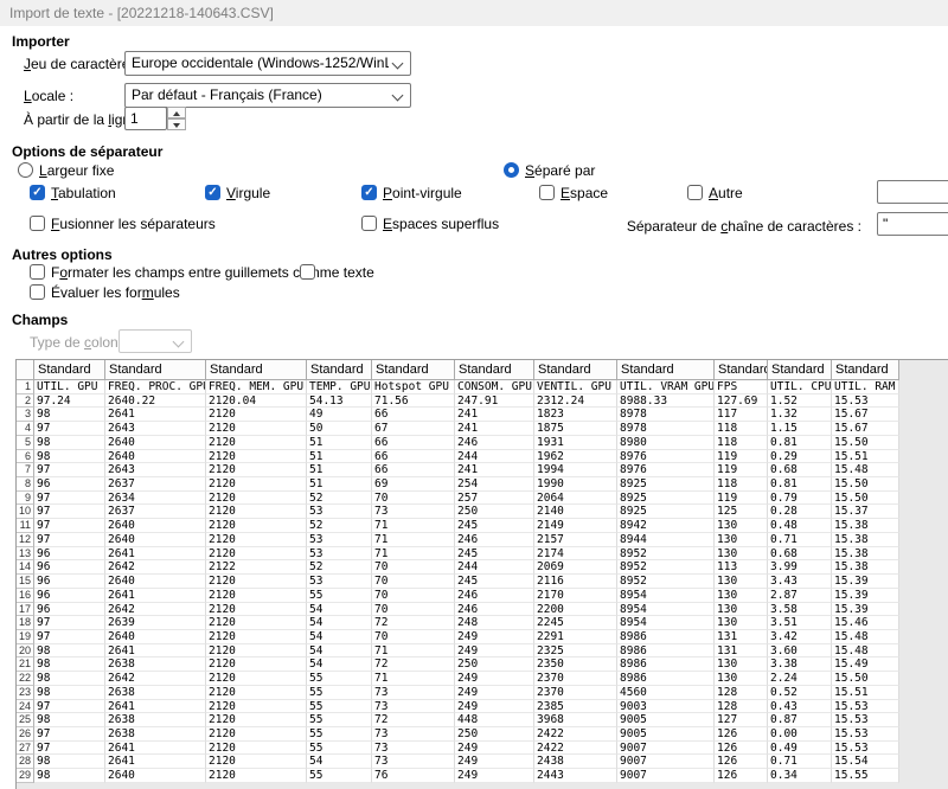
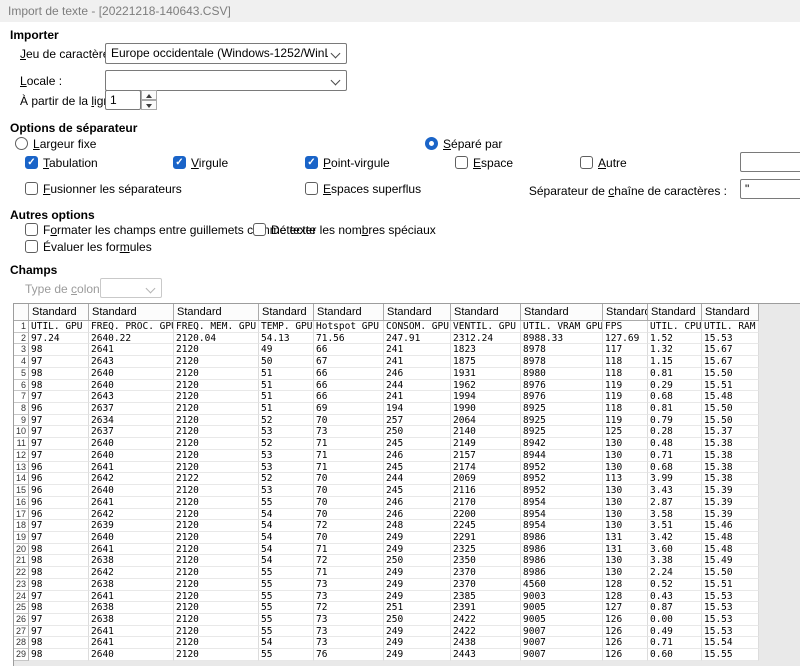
  Import de texte - [20221218-140643.CSV]
  Importer
  Jeu de caractèr
  Europe occidentale (Windows-1252/WinL
  Locale :
- Par défaut - Français (France)
  À partir de la lig
  1
  Options de séparateur
  Largeur fixe
  Séparé par
  ✓
  Tabulation
  ✓
  Virgule
  ✓
  Point-virgule
  Espace
  Autre
  Fusionner les séparateurs
  Espaces superflus
  Séparateur de chaîne de caractères :
  "
  Autres options
  Formater les champs entre guillemets cme texte
+ Détecter les nombres spéciaux
  Évaluer les formules
  Champs
  Type de colon
  Standard
  Standard
  Standard
  Standard
  Standard
  Standard
  Standard
  Standard
  Standar
  Standard
  Standard
  1
  UTIL. GPU
  FREQ. PROC. GP
  FREQ. MEM. GPU
  TEMP. GPU
  Hotspot GPU
  CONSOM. GPU
  VENTIL. GPU
  UTIL. VRAM GPU
  FPS
  UTIL. CPU
  UTIL. RAM
  2
  97.24
  2640.22
  2120.04
  54.13
  71.56
  247.91
  2312.24
  8988.33
  127.69
  1.52
  15.53
  3
  98
  2641
  2120
  49
  66
  241
  1823
  8978
  117
  1.32
  15.67
  4
  97
  2643
  2120
  50
  67
  241
  1875
  8978
  118
  1.15
  15.67
  5
  98
  2640
  2120
  51
  66
  246
  1931
  8980
  118
  0.81
  15.50
  6
  98
  2640
  2120
  51
  66
  244
  1962
  8976
  119
  0.29
  15.51
  7
  97
  2643
  2120
  51
  66
  241
  1994
  8976
  119
  0.68
  15.48
  8
  96
  2637
  2120
  51
  69
- 254
+ 194
  1990
  8925
  118
  0.81
  15.50
  9
  97
  2634
  2120
  52
  70
  257
  2064
  8925
  119
  0.79
  15.50
  10
  97
  2637
  2120
  53
  73
  250
  2140
  8925
  125
  0.28
  15.37
  11
  97
  2640
  2120
  52
  71
  245
  2149
  8942
  130
  0.48
  15.38
  12
  97
  2640
  2120
  53
  71
  246
  2157
  8944
  130
  0.71
  15.38
  13
  96
  2641
  2120
  53
  71
  245
  2174
  8952
  130
  0.68
  15.38
  14
  96
  2642
  2122
  52
  70
  244
  2069
  8952
  113
  3.99
  15.38
  15
  96
  2640
  2120
  53
  70
  245
  2116
  8952
  130
  3.43
  15.39
  16
  96
  2641
  2120
  55
  70
  246
  2170
  8954
  130
  2.87
  15.39
  17
  96
  2642
  2120
  54
  70
  246
  2200
  8954
  130
  3.58
  15.39
  18
  97
  2639
  2120
  54
  72
  248
  2245
  8954
  130
  3.51
  15.46
  19
  97
  2640
  2120
  54
  70
  249
  2291
  8986
  131
  3.42
  15.48
  20
  98
  2641
  2120
  54
  71
  249
  2325
  8986
  131
  3.60
  15.48
  21
  98
  2638
  2120
  54
  72
  250
  2350
  8986
  130
  3.38
  15.49
  22
  98
  2642
  2120
  55
  71
  249
  2370
  8986
  130
  2.24
  15.50
  23
  98
  2638
  2120
  55
  73
  249
  2370
  4560
  128
  0.52
  15.51
  24
  97
  2641
  2120
  55
  73
  249
  2385
  9003
  128
  0.43
  15.53
  25
  98
  2638
  2120
  55
  72
- 448
+ 251
- 3968
+ 2391
  9005
  127
  0.87
  15.53
  26
  97
  2638
  2120
  55
  73
  250
  2422
  9005
  126
  0.00
  15.53
  27
  97
  2641
  2120
  55
  73
  249
  2422
  9007
  126
  0.49
  15.53
  28
  98
  2641
  2120
  54
  73
  249
  2438
  9007
  126
  0.71
  15.54
  29
  98
  2640
  2120
  55
  76
  249
  2443
  9007
  126
- 0.34
+ 0.60
  15.55
